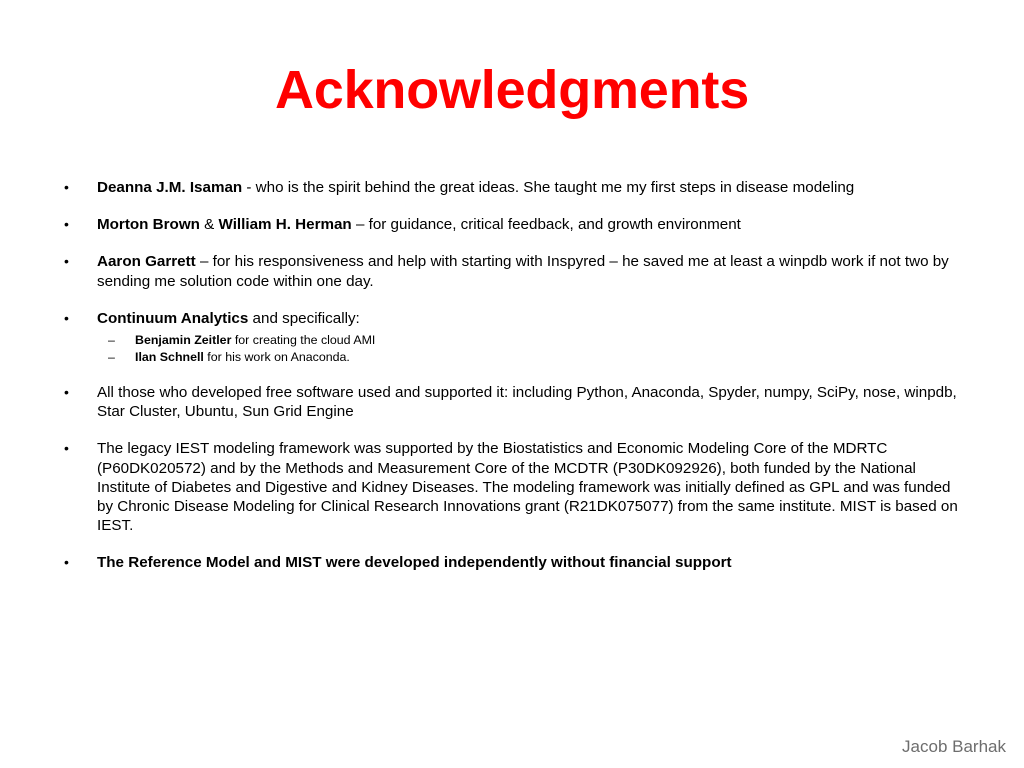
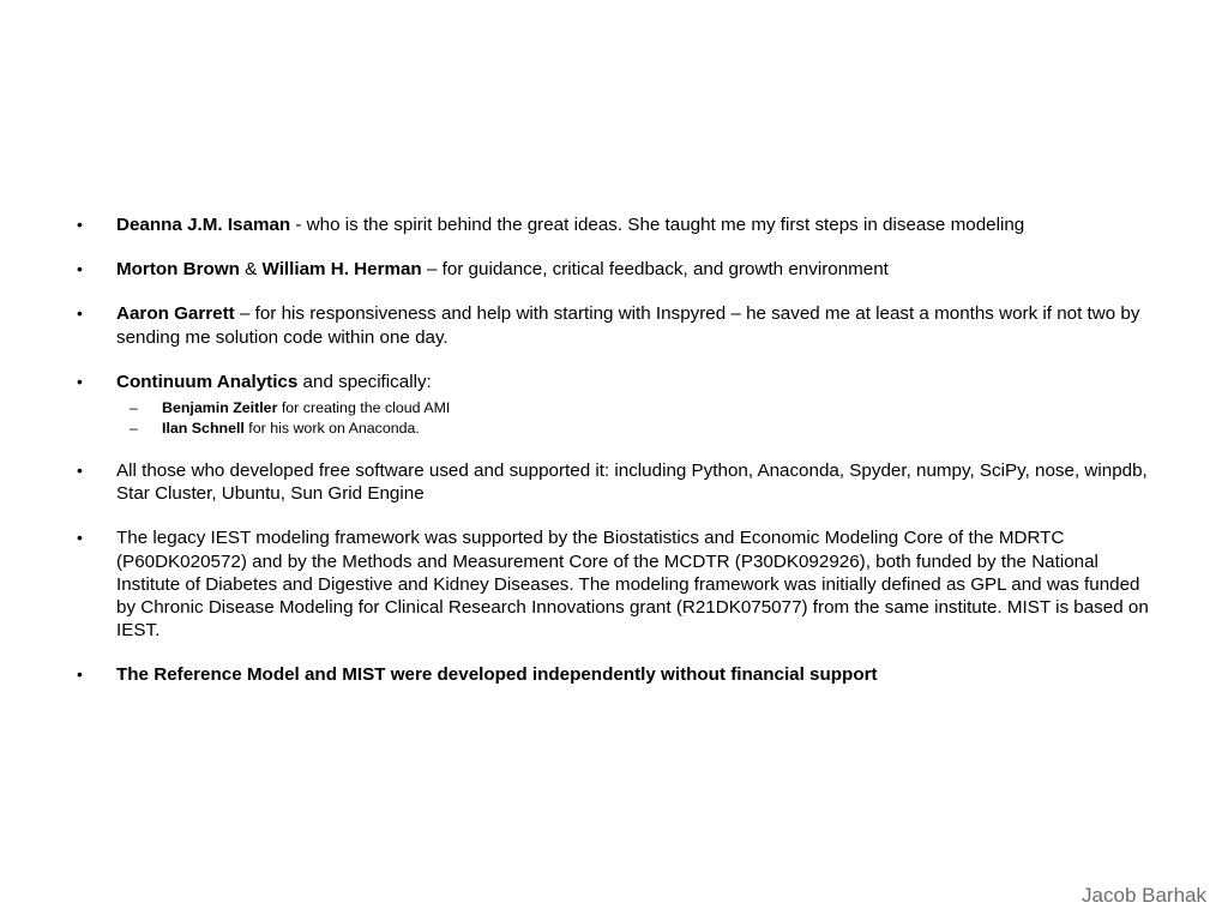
- Acknowledgments
  •
  Deanna J.M. Isaman - who is the spirit behind the great ideas. She taught me my first steps in disease modeling
  •
  Morton Brown & William H. Herman – for guidance, critical feedback, and growth environment
  •
- Aaron Garrett – for his responsiveness and help with starting with Inspyred – he saved me at least a winpdb work if not two by sending me solution code within one day.
+ Aaron Garrett – for his responsiveness and help with starting with Inspyred – he saved me at least a months work if not two by sending me solution code within one day.
  •
  Continuum Analytics and specifically:
  –
  Benjamin Zeitler for creating the cloud AMI
  –
  Ilan Schnell for his work on Anaconda.
  •
  All those who developed free software used and supported it: including Python, Anaconda, Spyder, numpy, SciPy, nose, winpdb, Star Cluster, Ubuntu, Sun Grid Engine
  •
  The legacy IEST modeling framework was supported by the Biostatistics and Economic Modeling Core of the MDRTC (P60DK020572) and by the Methods and Measurement Core of the MCDTR (P30DK092926), both funded by the National Institute of Diabetes and Digestive and Kidney Diseases. The modeling framework was initially defined as GPL and was funded by Chronic Disease Modeling for Clinical Research Innovations grant (R21DK075077) from the same institute. MIST is based on IEST.
  •
  The Reference Model and MIST were developed independently without financial support
  Jacob Barhak
